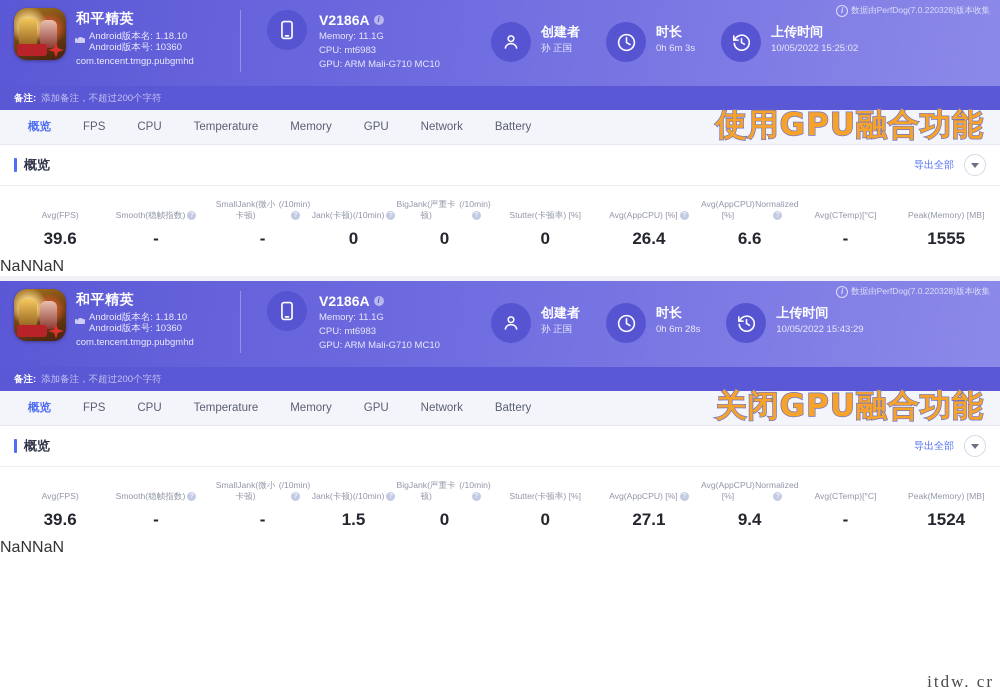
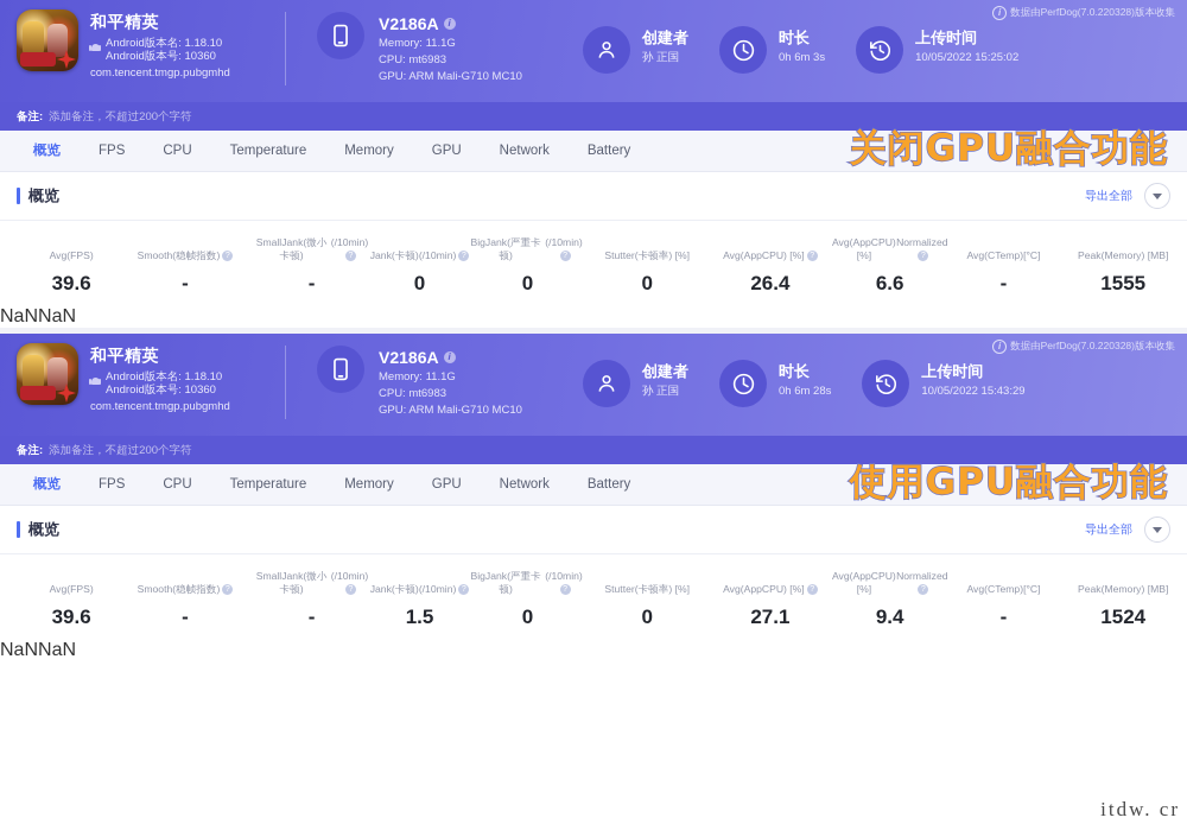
  i
  数据由PerfDog(7.0.220328)版本收集
  和平精英
  Android版本名: 1.18.10
  Android版本号: 10360
  com.tencent.tmgp.pubgmhd
  V2186A
  i
  Memory: 11.1G
  CPU: mt6983
  GPU: ARM Mali-G710 MC10
  创建者
  孙 正国
  时长
  0h 6m 3s
  上传时间
  10/05/2022 15:25:02
  备注:
  添加备注，不超过200个字符
  概览
  FPS
  CPU
  Temperature
  Memory
  GPU
  Network
  Battery
- 使用GPU融合功能
+ 关闭GPU融合功能
  概览
  导出全部
  Avg(FPS)
  39.6
  Smooth(稳帧指数)
  -
  SmallJank(微小卡顿)
  (/10min)
  -
  Jank(卡顿)
  (/10min)
  0
  BigJank(严重卡顿)
  (/10min)
  0
  Stutter(卡顿率) [%]
  0
  Avg(AppCPU) [%]
  26.4
  Avg(AppCPU) [%]
  Normalized
  6.6
  Avg(CTemp)[°C]
  -
  Peak(Memory) [MB]
  1555
  NaNNaN
  i
  数据由PerfDog(7.0.220328)版本收集
  和平精英
  Android版本名: 1.18.10
  Android版本号: 10360
  com.tencent.tmgp.pubgmhd
  V2186A
  i
  Memory: 11.1G
  CPU: mt6983
  GPU: ARM Mali-G710 MC10
  创建者
  孙 正国
  时长
  0h 6m 28s
  上传时间
  10/05/2022 15:43:29
  备注:
  添加备注，不超过200个字符
  概览
  FPS
  CPU
  Temperature
  Memory
  GPU
  Network
  Battery
- 关闭GPU融合功能
+ 使用GPU融合功能
  概览
  导出全部
  Avg(FPS)
  39.6
  Smooth(稳帧指数)
  -
  SmallJank(微小卡顿)
  (/10min)
  -
  Jank(卡顿)
  (/10min)
  1.5
  BigJank(严重卡顿)
  (/10min)
  0
  Stutter(卡顿率) [%]
  0
  Avg(AppCPU) [%]
  27.1
  Avg(AppCPU) [%]
  Normalized
  9.4
  Avg(CTemp)[°C]
  -
  Peak(Memory) [MB]
  1524
  NaNNaN
  itdw. cr
